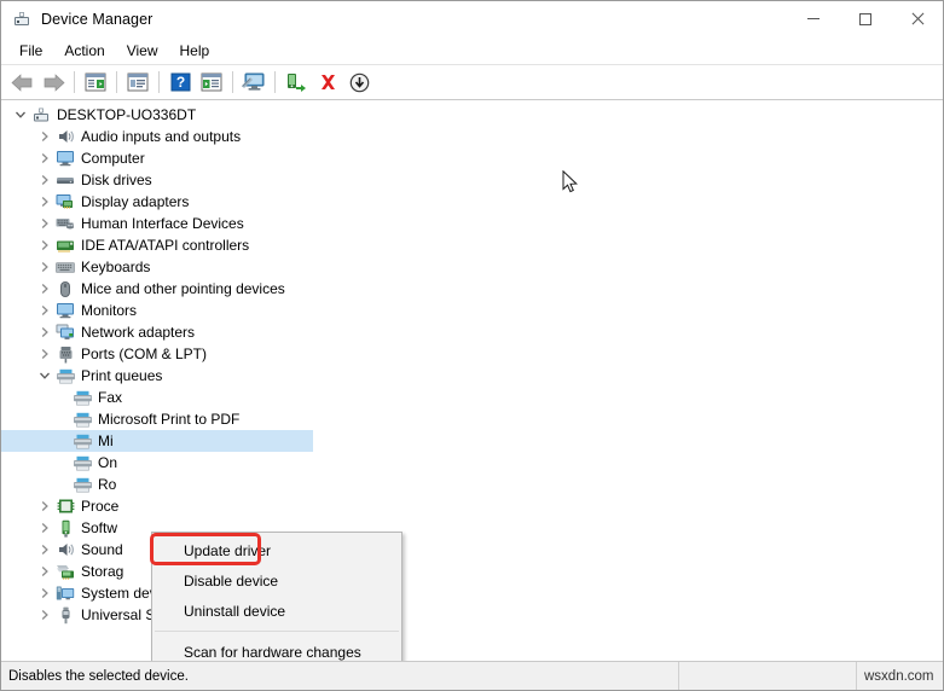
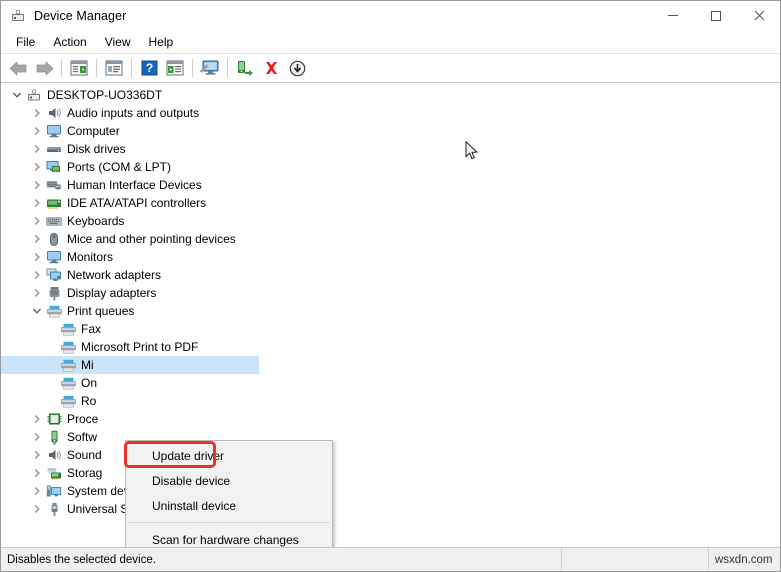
  Device Manager
  File
  Action
  View
  Help
  ?
  DESKTOP-UO336DT
  Audio inputs and outputs
  Computer
  Disk drives
- Display adapters
+ Ports (COM & LPT)
  Human Interface Devices
  IDE ATA/ATAPI controllers
  Keyboards
  Mice and other pointing devices
  Monitors
  Network adapters
- Ports (COM & LPT)
+ Display adapters
  Print queues
  Fax
  Microsoft Print to PDF
  Mi
  On
  Ro
  Proce
  Softw
  Sound
  Storag
  Update driver
  Disable device
  Uninstall device
  Scan for hardware changes
  Disables the selected device.
  wsxdn.com
